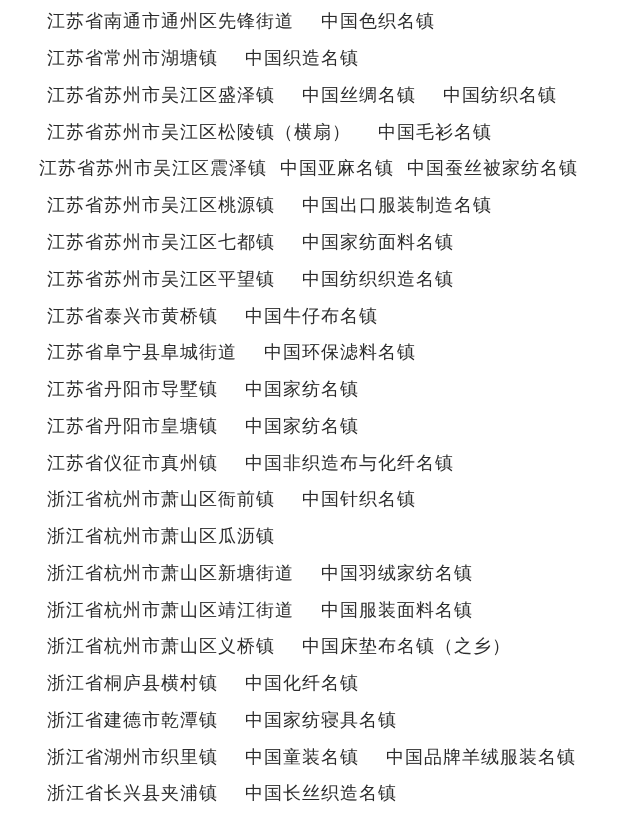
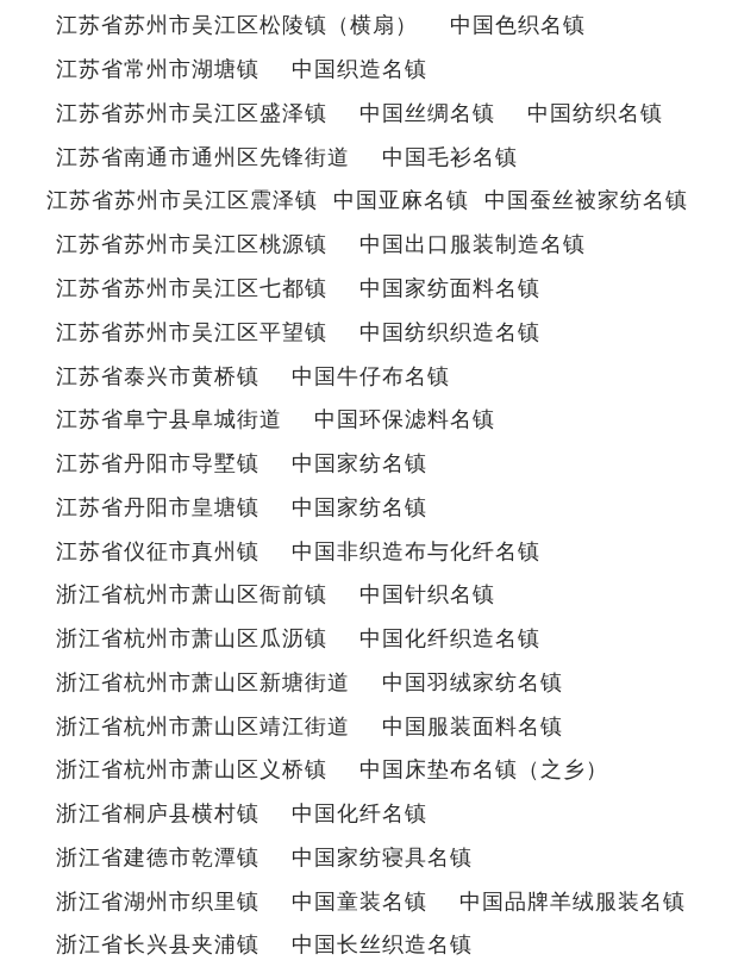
- 江苏省南通市通州区先锋街道
+ 江苏省苏州市吴江区松陵镇（横扇）
  中国色织名镇
  江苏省常州市湖塘镇
  中国织造名镇
  江苏省苏州市吴江区盛泽镇
  中国丝绸名镇
  中国纺织名镇
- 江苏省苏州市吴江区松陵镇（横扇）
+ 江苏省南通市通州区先锋街道
  中国毛衫名镇
  江苏省苏州市吴江区震泽镇
  中国亚麻名镇
  中国蚕丝被家纺名镇
  江苏省苏州市吴江区桃源镇
  中国出口服装制造名镇
  江苏省苏州市吴江区七都镇
  中国家纺面料名镇
  江苏省苏州市吴江区平望镇
  中国纺织织造名镇
  江苏省泰兴市黄桥镇
  中国牛仔布名镇
  江苏省阜宁县阜城街道
  中国环保滤料名镇
  江苏省丹阳市导墅镇
  中国家纺名镇
  江苏省丹阳市皇塘镇
  中国家纺名镇
  江苏省仪征市真州镇
  中国非织造布与化纤名镇
  浙江省杭州市萧山区衙前镇
  中国针织名镇
  浙江省杭州市萧山区瓜沥镇
+ 中国化纤织造名镇
  浙江省杭州市萧山区新塘街道
  中国羽绒家纺名镇
  浙江省杭州市萧山区靖江街道
  中国服装面料名镇
  浙江省杭州市萧山区义桥镇
  中国床垫布名镇（之乡）
  浙江省桐庐县横村镇
  中国化纤名镇
  浙江省建德市乾潭镇
  中国家纺寝具名镇
  浙江省湖州市织里镇
  中国童装名镇
  中国品牌羊绒服装名镇
  浙江省长兴县夹浦镇
  中国长丝织造名镇
